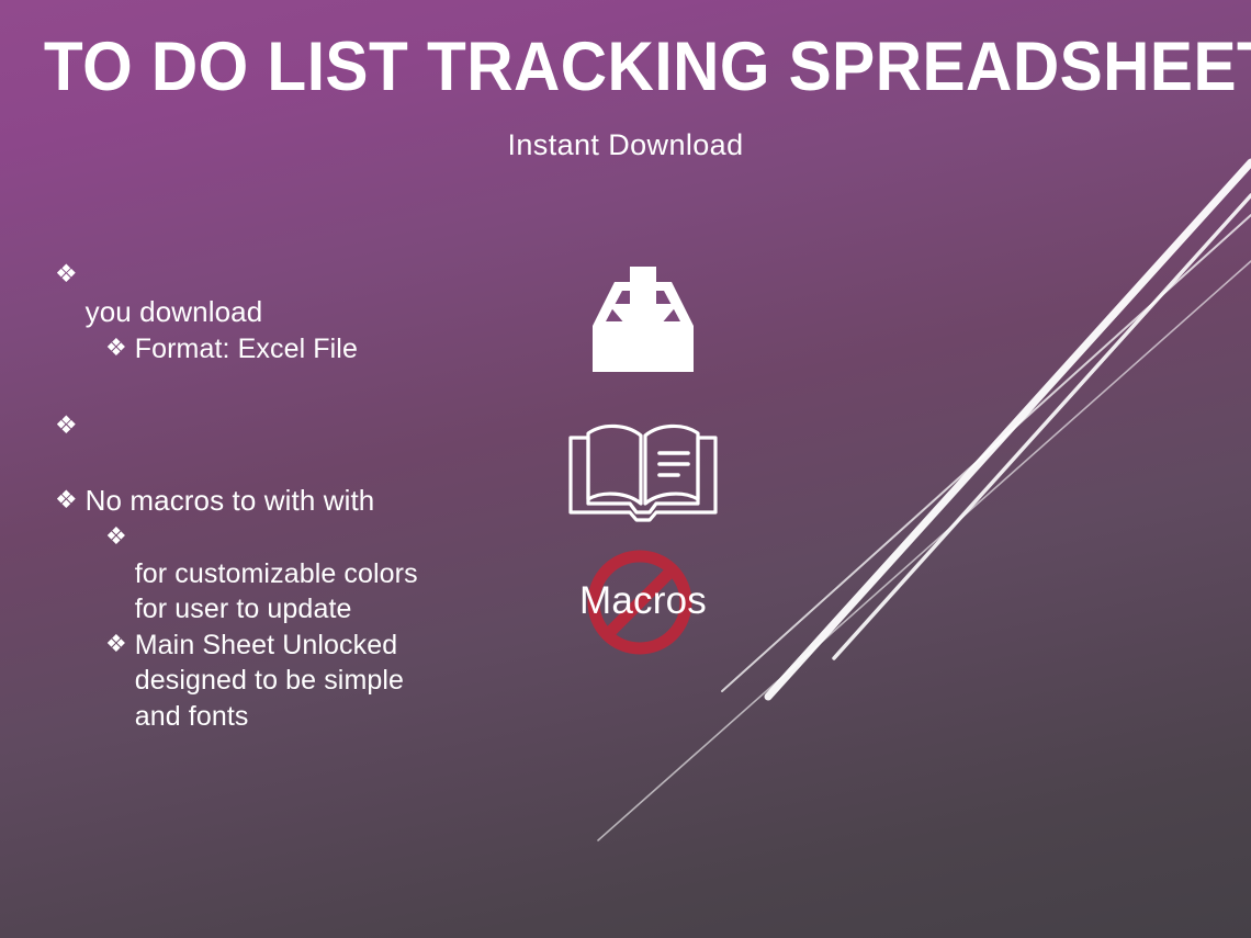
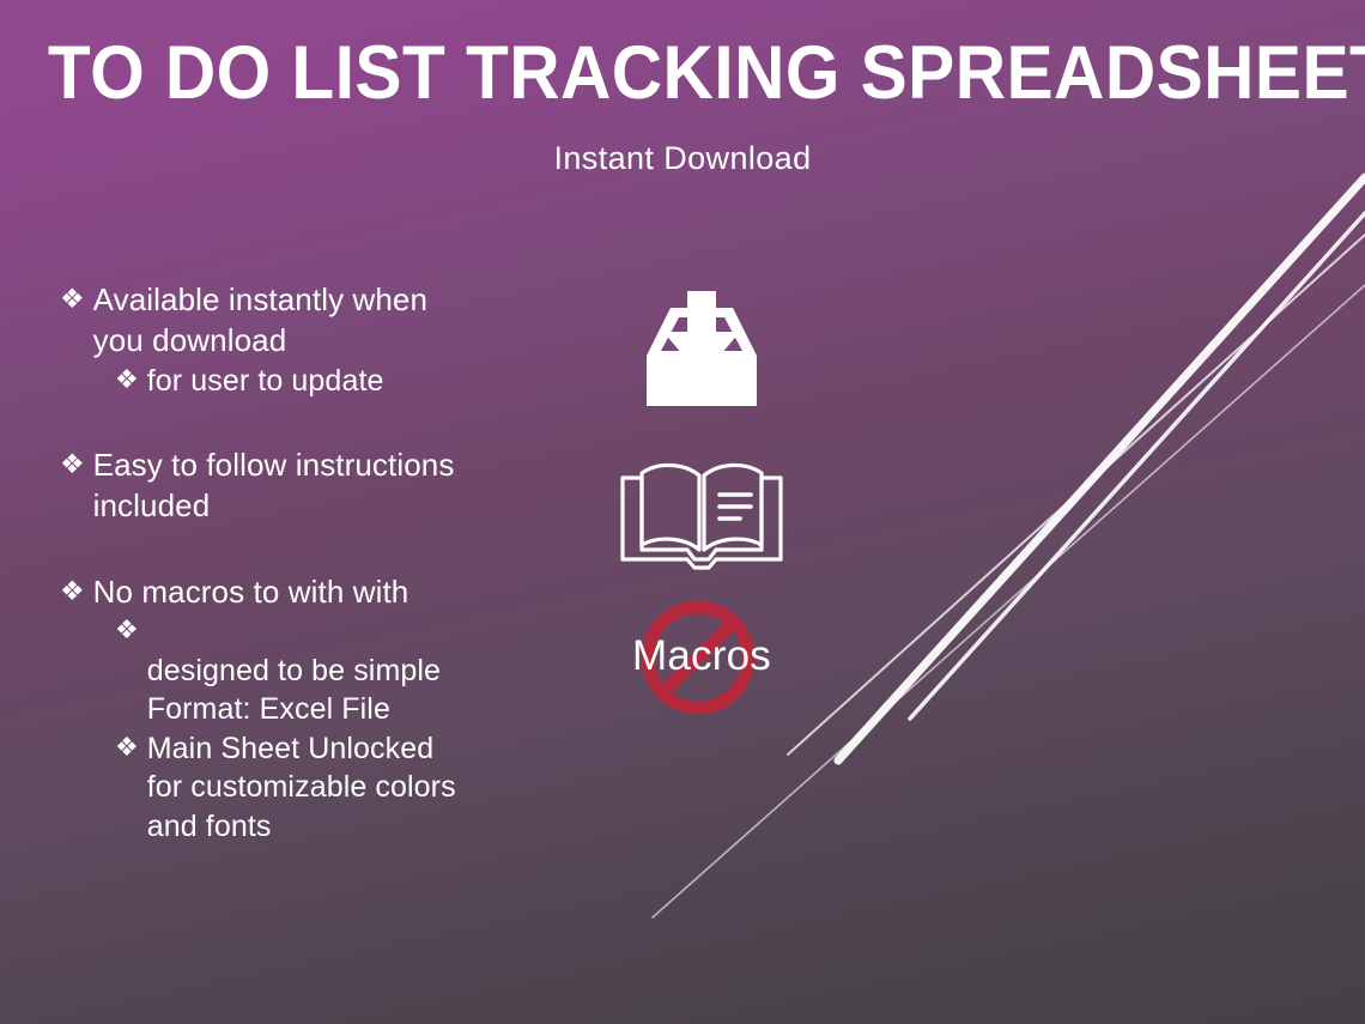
  TO DO LIST TRACKING SPREADSHEE
  Instant Download
  ❖
+ Available instantly when
  you download
  ❖
- Format: Excel File
+ for user to update
  ❖
+ Easy to follow instructions
+ included
  ❖
  No macros to with with
  ❖
- for customizable colors
+ designed to be simple
- for user to update
+ Format: Excel File
  ❖
  Main Sheet Unlocked
- designed to be simple
+ for customizable colors
  and fonts
  Macros
